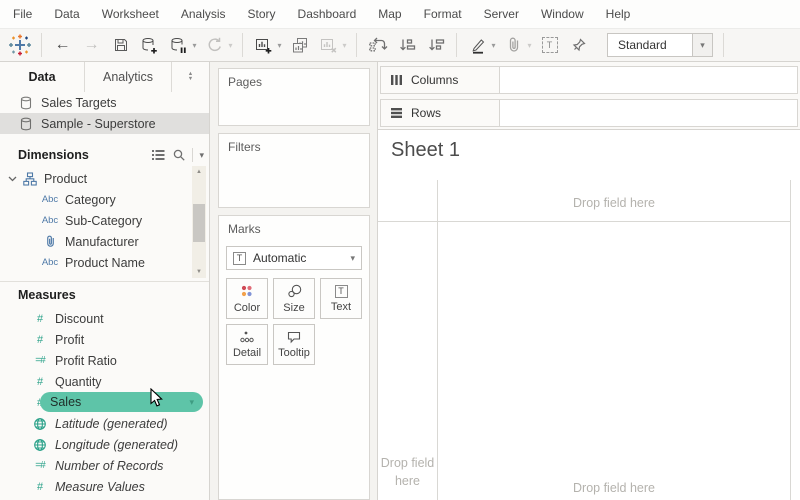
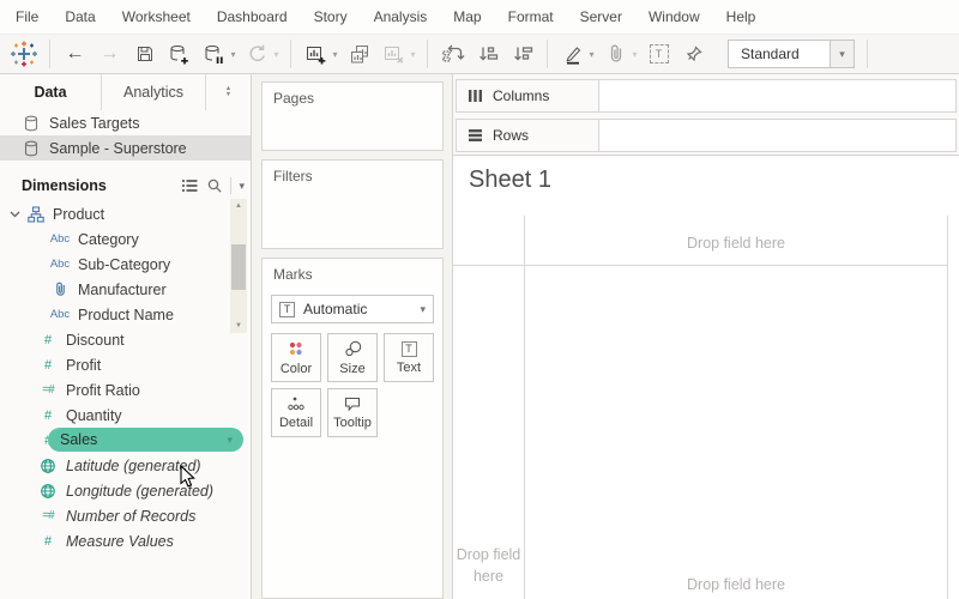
  File
  Data
  Worksheet
- Analysis
+ Dashboard
  Story
- Dashboard
+ Analysis
  Map
  Format
  Server
  Window
  Help
  ←
  →
  ▾
  ▾
  ▾
  ▾
  ▾
  ▾
  T
  Standard
  ▾
  Data
  Analytics
  Sales Targets
  Sample - Superstore
  Dimensions
  ▾
  Product
  Abc
  Category
  Abc
  Sub-Category
  Manufacturer
  Abc
  Product Name
- Measures
  #
  Discount
  #
  Profit
  =#
  Profit Ratio
  #
  Quantity
  Sales
  ▾
  Latitude (generated)
  Longitude (generated)
  =#
  Number of Records
  #
  Measure Values
  Pages
  Filters
  Marks
  T
  Automatic
  ▾
  Color
  Size
  T
  Text
  Detail
  Tooltip
  Columns
  Rows
  Sheet 1
  Drop field here
  Drop field here
  Drop field here
